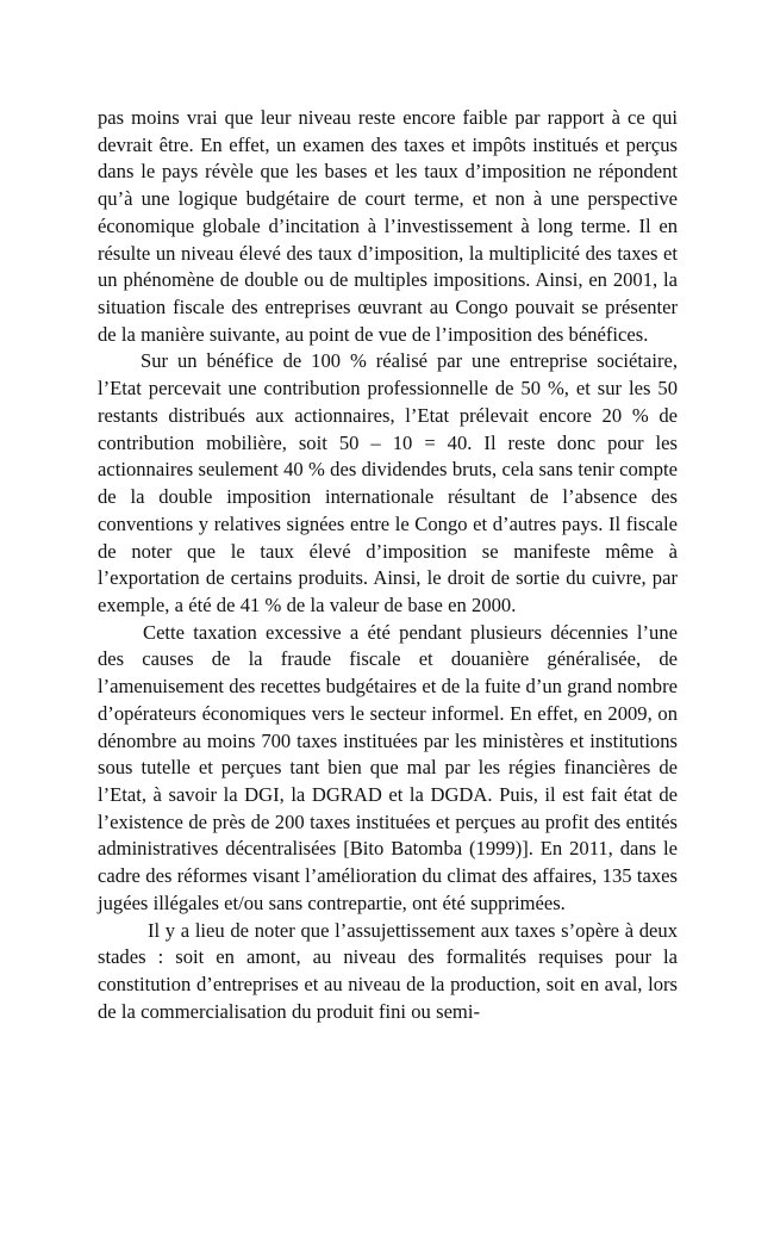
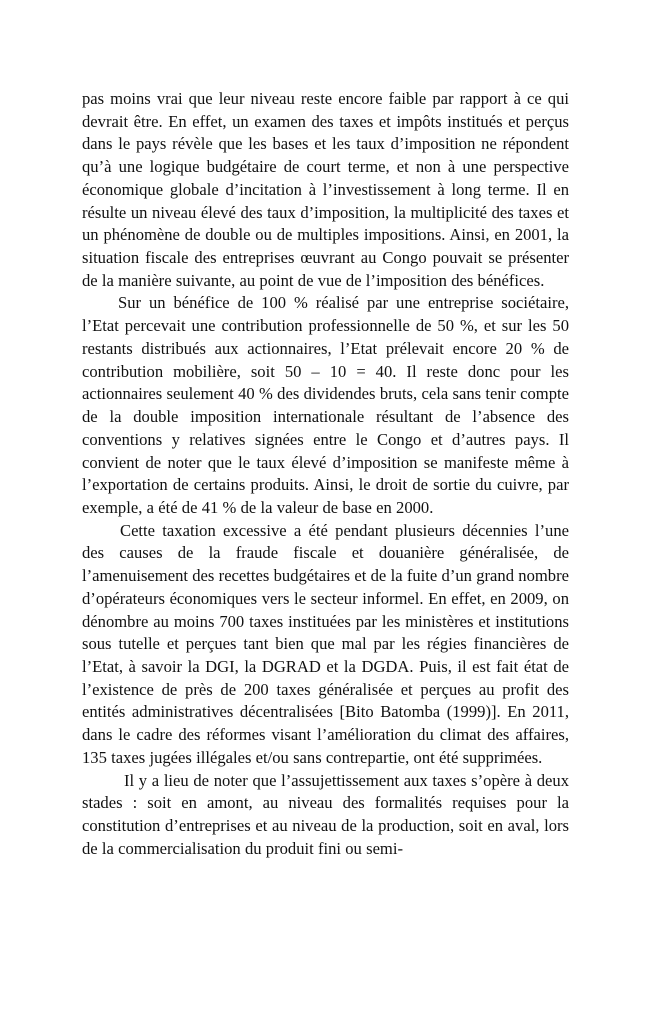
  pas moins vrai que leur niveau reste encore faible par rapport à ce qui devrait être. En effet, un examen des taxes et impôts institués et perçus dans le pays révèle que les bases et les taux d’imposition ne répondent qu’à une logique budgétaire de court terme, et non à une perspective économique globale d’incitation à l’investissement à long terme. Il en résulte un niveau élevé des taux d’imposition, la multiplicité des taxes et un phénomène de double ou de multiples impositions. Ainsi, en 2001, la situation fiscale des entreprises œuvrant au Congo pouvait se présenter de la manière suivante, au point de vue de l’imposition des bénéfices.
- Sur un bénéfice de 100 % réalisé par une entreprise sociétaire, l’Etat percevait une contribution professionnelle de 50 %, et sur les 50 restants distribués aux actionnaires, l’Etat prélevait encore 20 % de contribution mobilière, soit 50 – 10 = 40. Il reste donc pour les actionnaires seulement 40 % des dividendes bruts, cela sans tenir compte de la double imposition internationale résultant de l’absence des conventions y relatives signées entre le Congo et d’autres pays. Il fiscale de noter que le taux élevé d’imposition se manifeste même à l’exportation de certains produits. Ainsi, le droit de sortie du cuivre, par exemple, a été de 41 % de la valeur de base en 2000.
+ Sur un bénéfice de 100 % réalisé par une entreprise sociétaire, l’Etat percevait une contribution professionnelle de 50 %, et sur les 50 restants distribués aux actionnaires, l’Etat prélevait encore 20 % de contribution mobilière, soit 50 – 10 = 40. Il reste donc pour les actionnaires seulement 40 % des dividendes bruts, cela sans tenir compte de la double imposition internationale résultant de l’absence des conventions y relatives signées entre le Congo et d’autres pays. Il convient de noter que le taux élevé d’imposition se manifeste même à l’exportation de certains produits. Ainsi, le droit de sortie du cuivre, par exemple, a été de 41 % de la valeur de base en 2000.
- Cette taxation excessive a été pendant plusieurs décennies l’une des causes de la fraude fiscale et douanière généralisée, de l’amenuisement des recettes budgétaires et de la fuite d’un grand nombre d’opérateurs économiques vers le secteur informel. En effet, en 2009, on dénombre au moins 700 taxes instituées par les ministères et institutions sous tutelle et perçues tant bien que mal par les régies financières de l’Etat, à savoir la DGI, la DGRAD et la DGDA. Puis, il est fait état de l’existence de près de 200 taxes instituées et perçues au profit des entités administratives décentralisées [Bito Batomba (1999)]. En 2011, dans le cadre des réformes visant l’amélioration du climat des affaires, 135 taxes jugées illégales et/ou sans contrepartie, ont été supprimées.
+ Cette taxation excessive a été pendant plusieurs décennies l’une des causes de la fraude fiscale et douanière généralisée, de l’amenuisement des recettes budgétaires et de la fuite d’un grand nombre d’opérateurs économiques vers le secteur informel. En effet, en 2009, on dénombre au moins 700 taxes instituées par les ministères et institutions sous tutelle et perçues tant bien que mal par les régies financières de l’Etat, à savoir la DGI, la DGRAD et la DGDA. Puis, il est fait état de l’existence de près de 200 taxes généralisée et perçues au profit des entités administratives décentralisées [Bito Batomba (1999)]. En 2011, dans le cadre des réformes visant l’amélioration du climat des affaires, 135 taxes jugées illégales et/ou sans contrepartie, ont été supprimées.
  Il y a lieu de noter que l’assujettissement aux taxes s’opère à deux stades : soit en amont, au niveau des formalités requises pour la constitution d’entreprises et au niveau de la production, soit en aval, lors de la commercialisation du produit fini ou semi-
